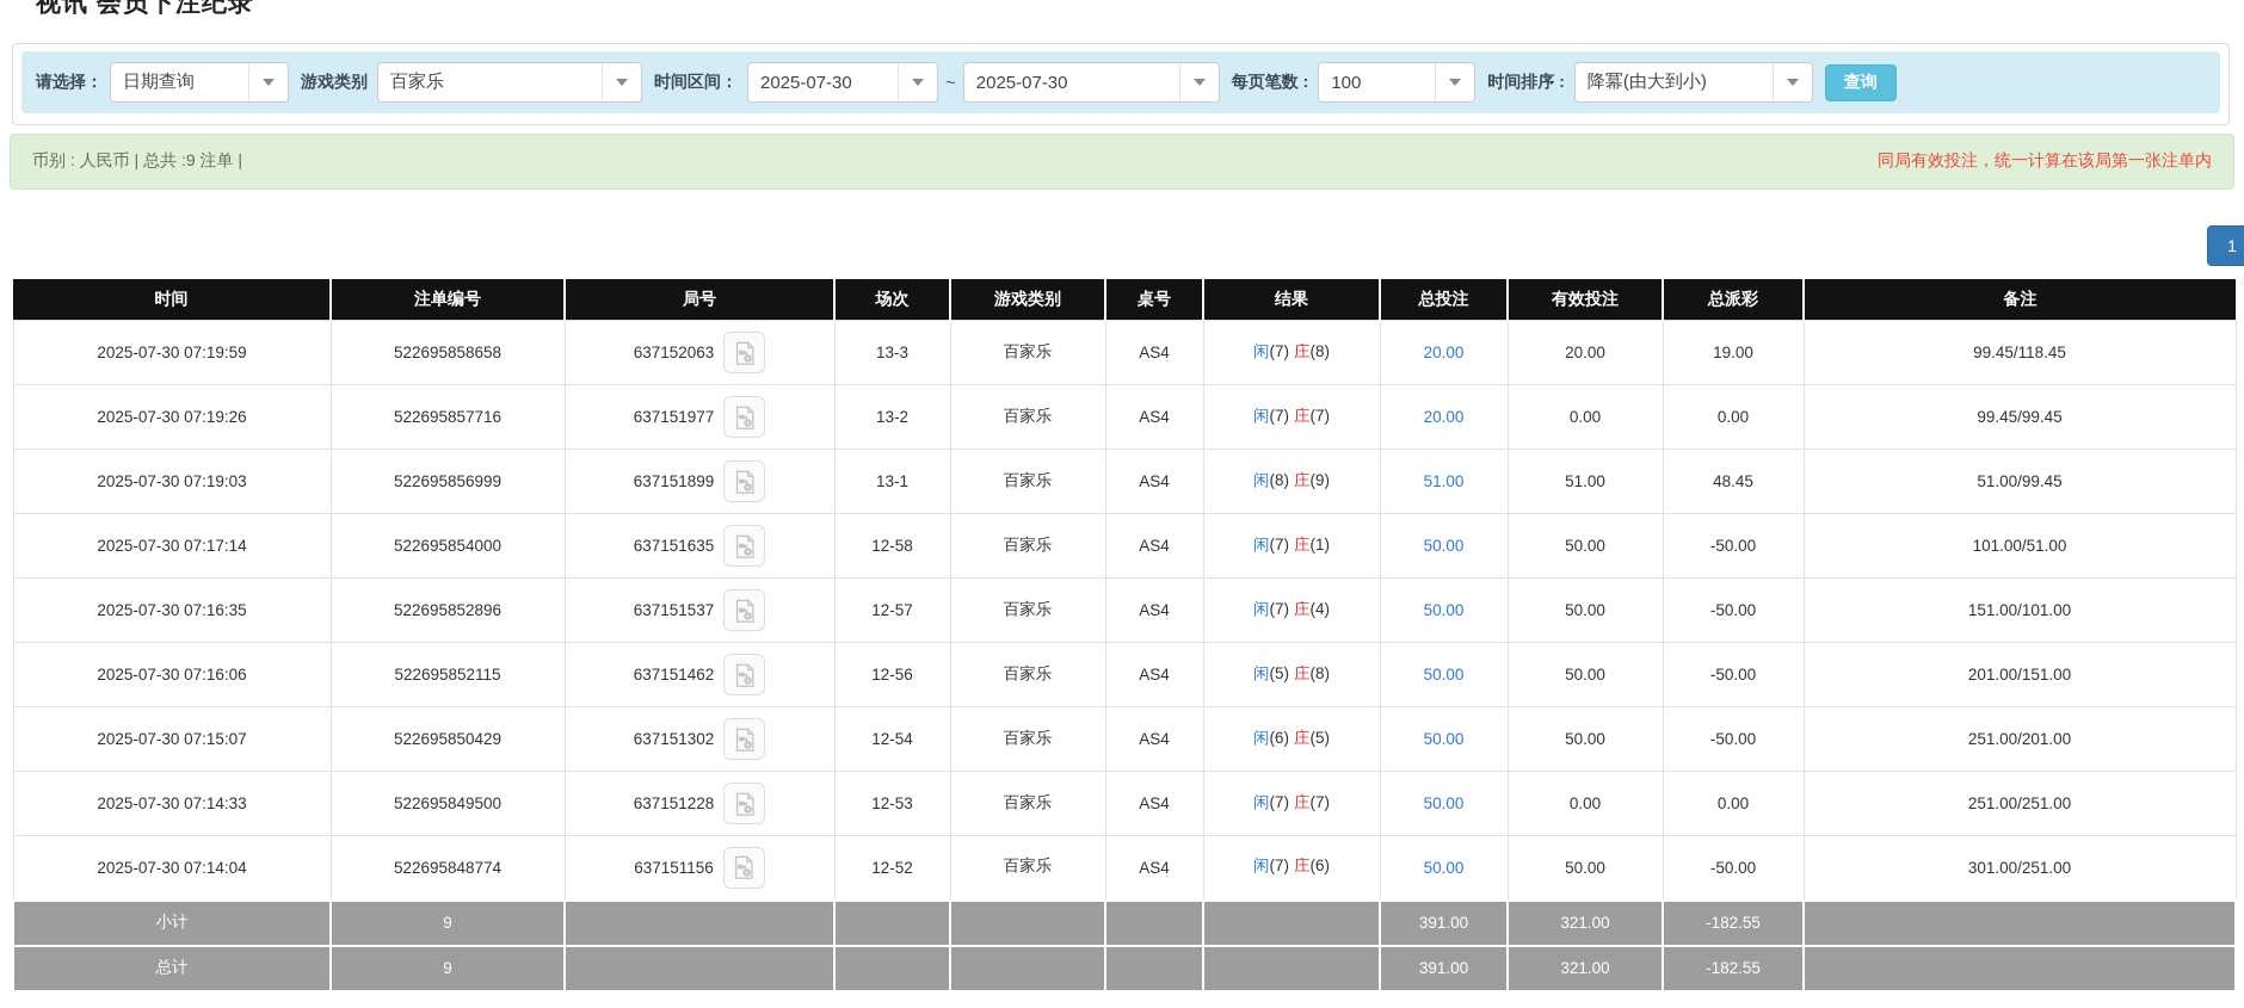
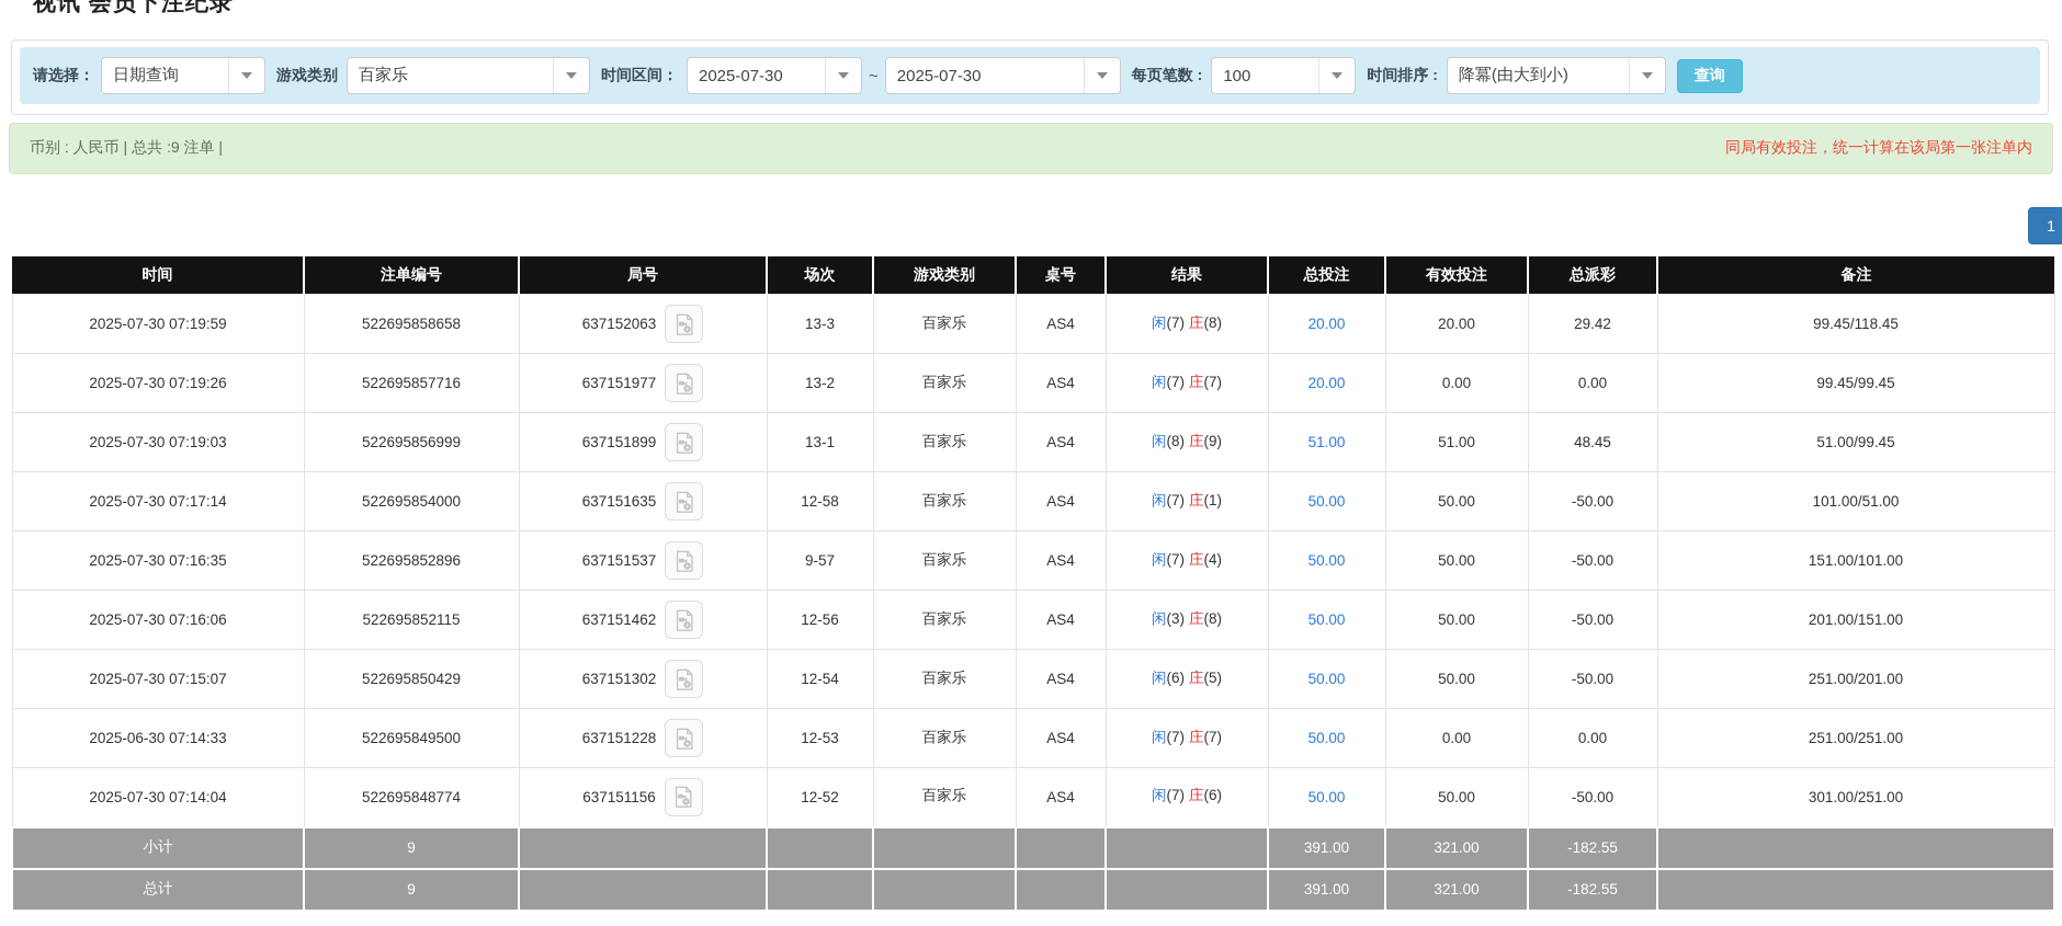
  视讯 会员下注纪录
  请选择：
  日期查询
  游戏类别
  百家乐
  时间区间：
  2025-07-30
  ~
  2025-07-30
  每页笔数 :
  100
  时间排序 :
  降冪(由大到小)
  查询
  币别 : 人民币 | 总共 :9 注单 |
  同局有效投注，统一计算在该局第一张注单内
  1
  时间	注单编号	局号	场次	游戏类别	桌号	结果	总投注	有效投注	总派彩	备注
- 2025-07-30 07:19:59	522695858658	637152063	13-3	百家乐	AS4	闲(7) 庄(8)	20.00	20.00	19.00	99.45/118.45
+ 2025-07-30 07:19:59	522695858658	637152063	13-3	百家乐	AS4	闲(7) 庄(8)	20.00	20.00	29.42	99.45/118.45
  2025-07-30 07:19:26	522695857716	637151977	13-2	百家乐	AS4	闲(7) 庄(7)	20.00	0.00	0.00	99.45/99.45
  2025-07-30 07:19:03	522695856999	637151899	13-1	百家乐	AS4	闲(8) 庄(9)	51.00	51.00	48.45	51.00/99.45
  2025-07-30 07:17:14	522695854000	637151635	12-58	百家乐	AS4	闲(7) 庄(1)	50.00	50.00	-50.00	101.00/51.00
- 2025-07-30 07:16:35	522695852896	637151537	12-57	百家乐	AS4	闲(7) 庄(4)	50.00	50.00	-50.00	151.00/101.00
+ 2025-07-30 07:16:35	522695852896	637151537	9-57	百家乐	AS4	闲(7) 庄(4)	50.00	50.00	-50.00	151.00/101.00
- 2025-07-30 07:16:06	522695852115	637151462	12-56	百家乐	AS4	闲(5) 庄(8)	50.00	50.00	-50.00	201.00/151.00
+ 2025-07-30 07:16:06	522695852115	637151462	12-56	百家乐	AS4	闲(3) 庄(8)	50.00	50.00	-50.00	201.00/151.00
  2025-07-30 07:15:07	522695850429	637151302	12-54	百家乐	AS4	闲(6) 庄(5)	50.00	50.00	-50.00	251.00/201.00
- 2025-07-30 07:14:33	522695849500	637151228	12-53	百家乐	AS4	闲(7) 庄(7)	50.00	0.00	0.00	251.00/251.00
+ 2025-06-30 07:14:33	522695849500	637151228	12-53	百家乐	AS4	闲(7) 庄(7)	50.00	0.00	0.00	251.00/251.00
  2025-07-30 07:14:04	522695848774	637151156	12-52	百家乐	AS4	闲(7) 庄(6)	50.00	50.00	-50.00	301.00/251.00
  小计	9						391.00	321.00	-182.55
  总计	9						391.00	321.00	-182.55
